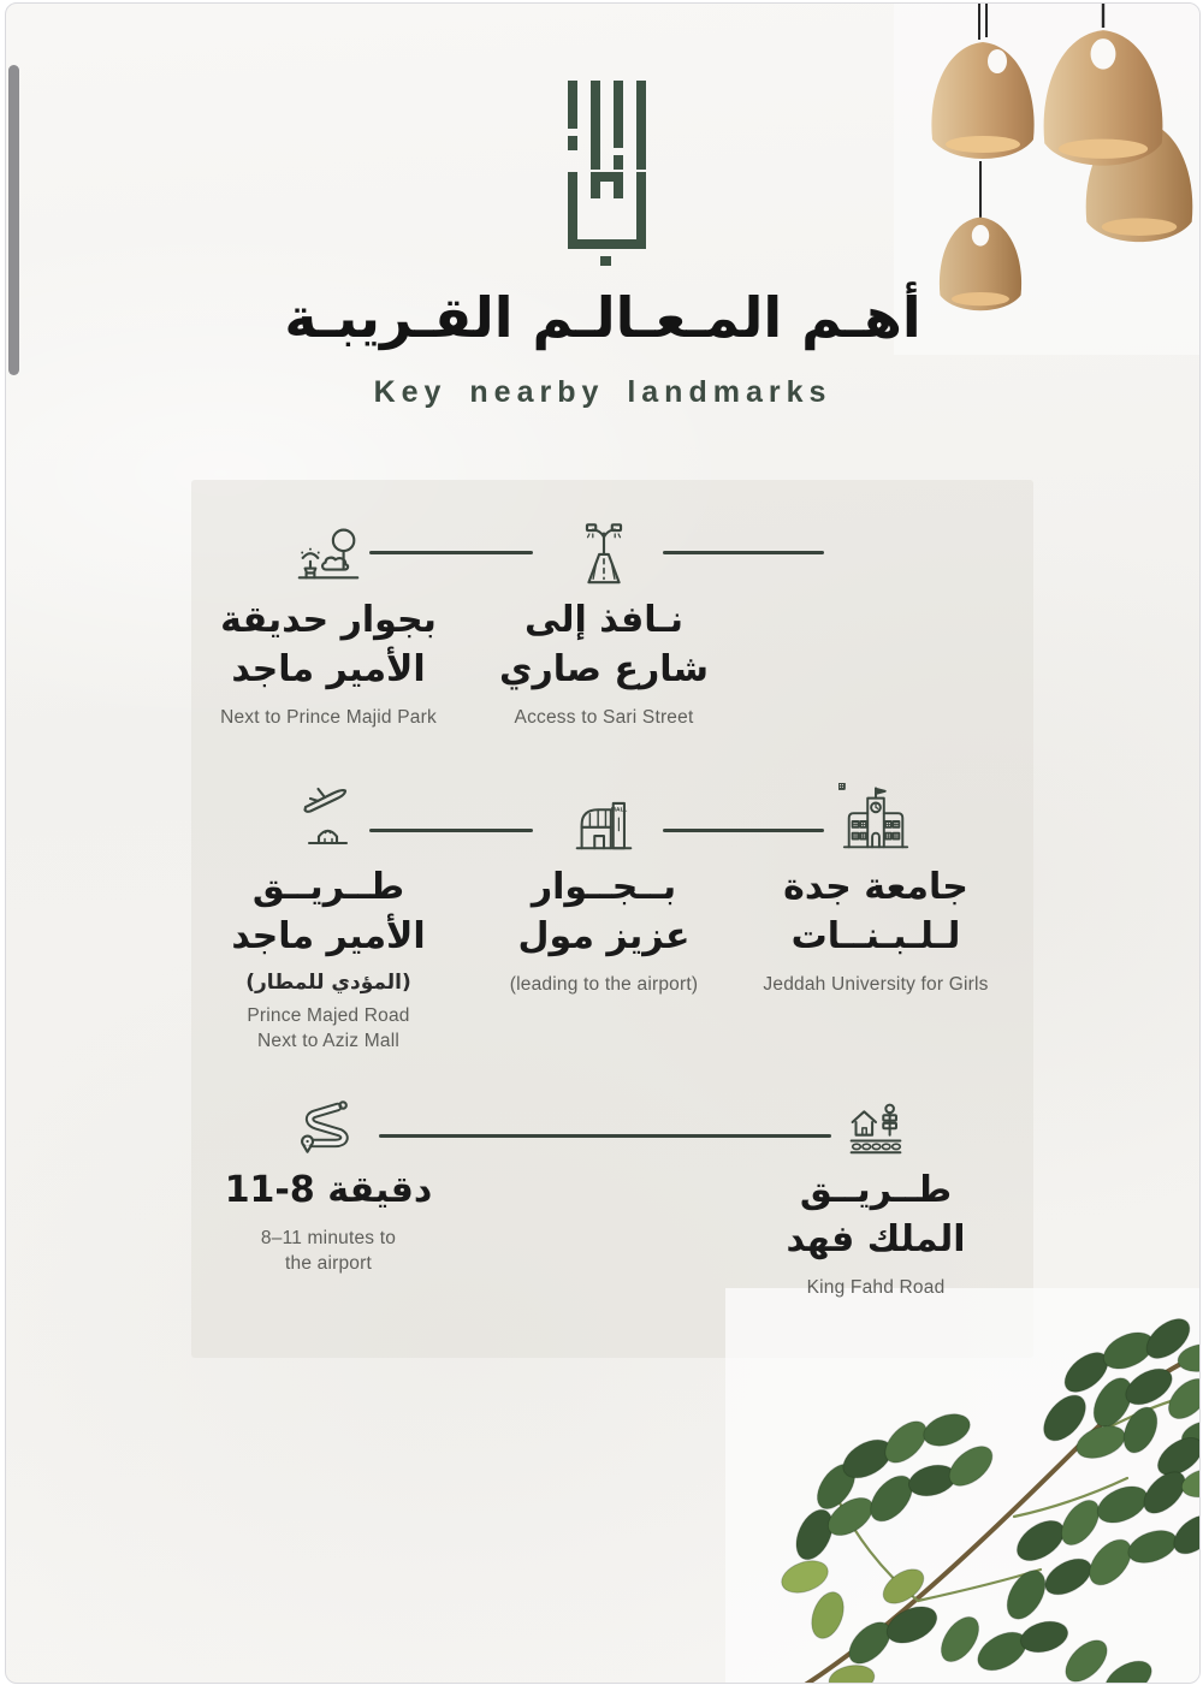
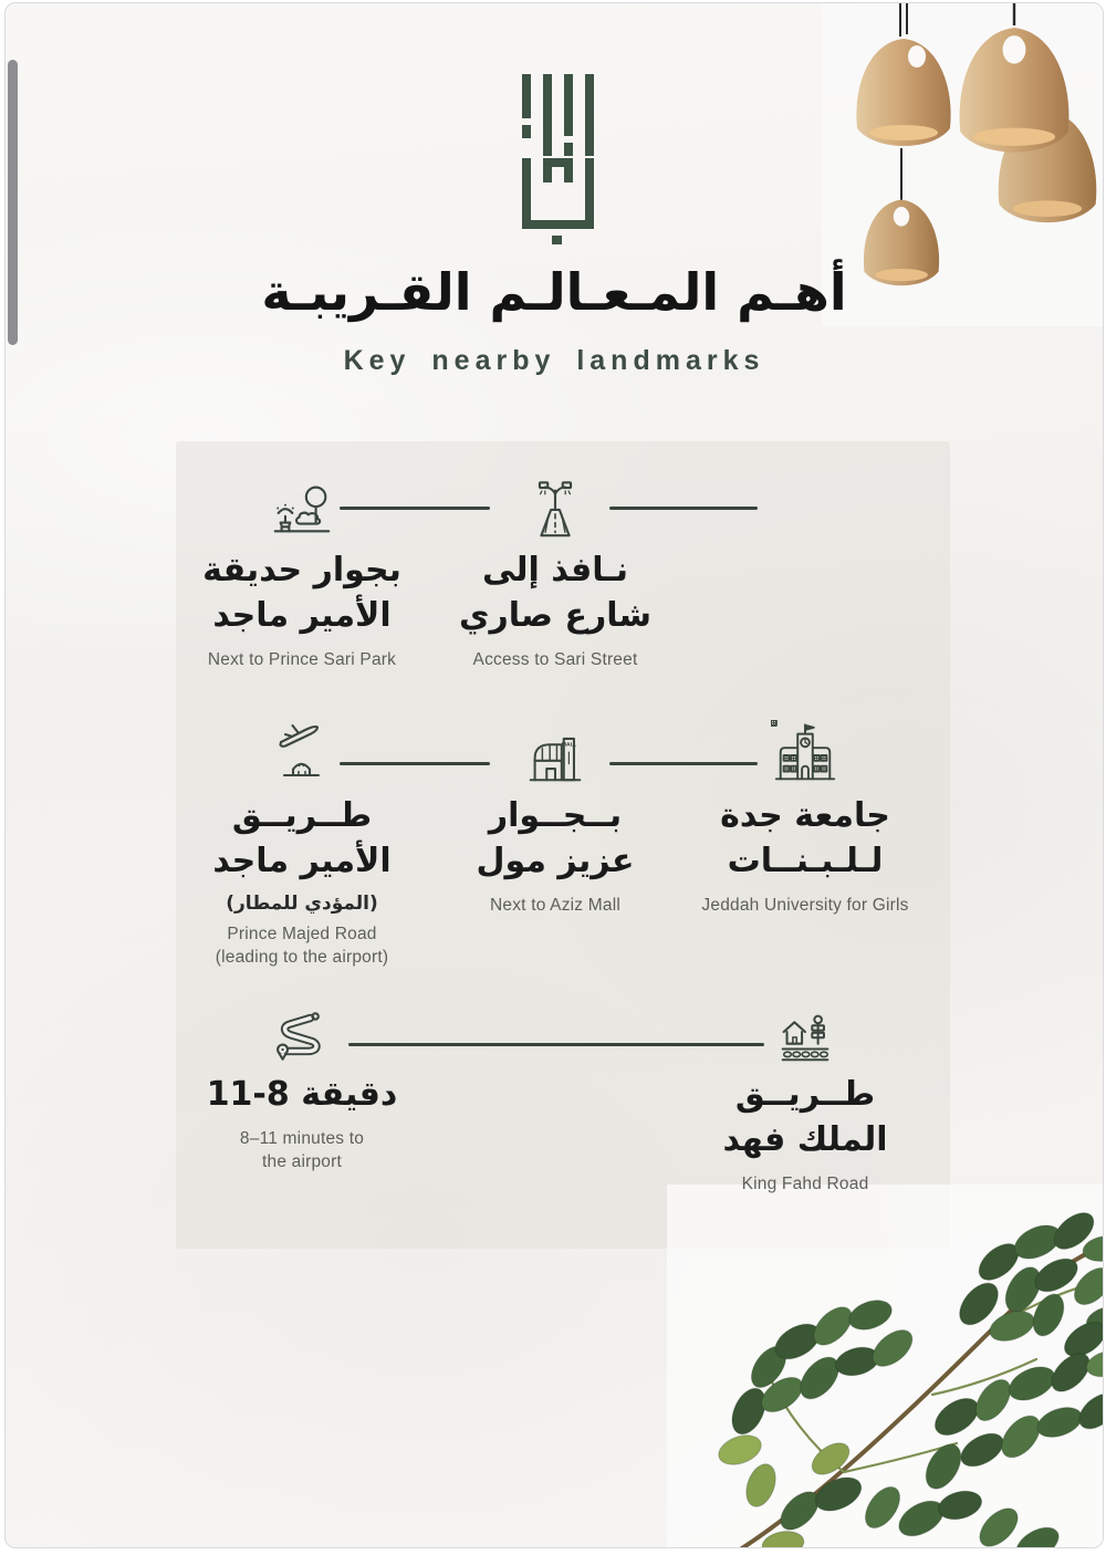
  أهـم المـعـالـم القـريبـة
  Key nearby landmarks
  نـافذ إلى
  شارع صاري
  Access to Sari Street
  بجوار حديقة
  الأمير ماجد
- Next to Prince Majid Park
+ Next to Prince Sari Park
  جامعة جدة
  لـلـبـنــات
  Jeddah University for Girls
  بــجــوار
  عزيز مول
- (leading to the airport)
+ Next to Aziz Mall
  طــريــق
  الأمير ماجد
  (المؤدي للمطار)
  Prince Majed Road
- Next to Aziz Mall
+ (leading to the airport)
  طــريــق
  الملك فهد
  King Fahd Road
  11-8 دقيقة
  8–11 minutes to
  the airport
